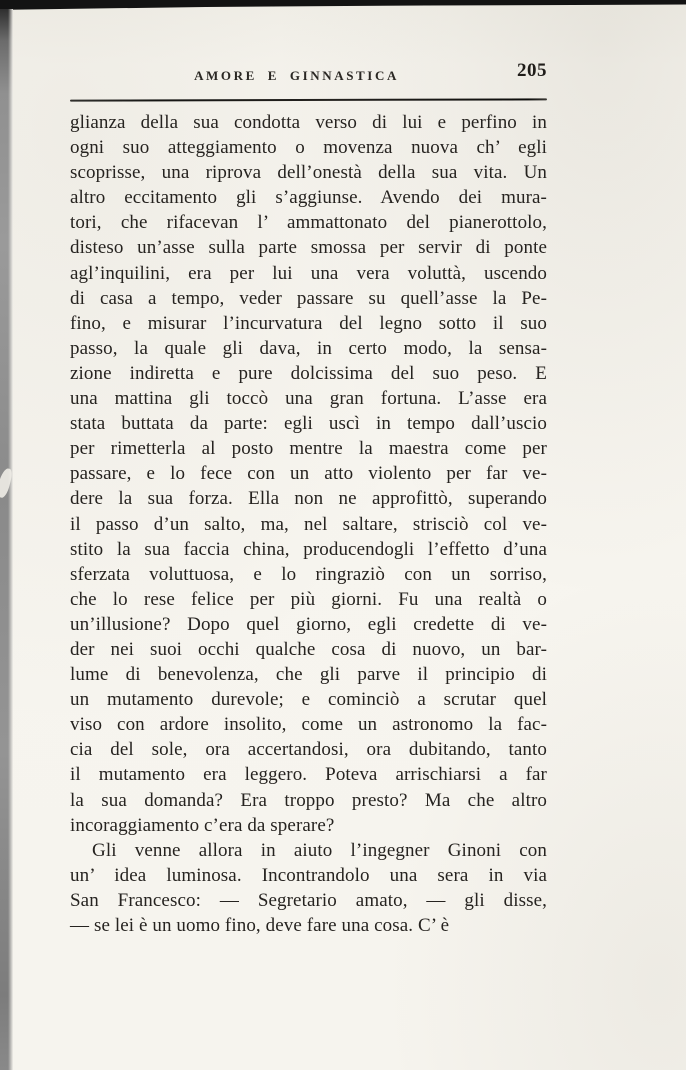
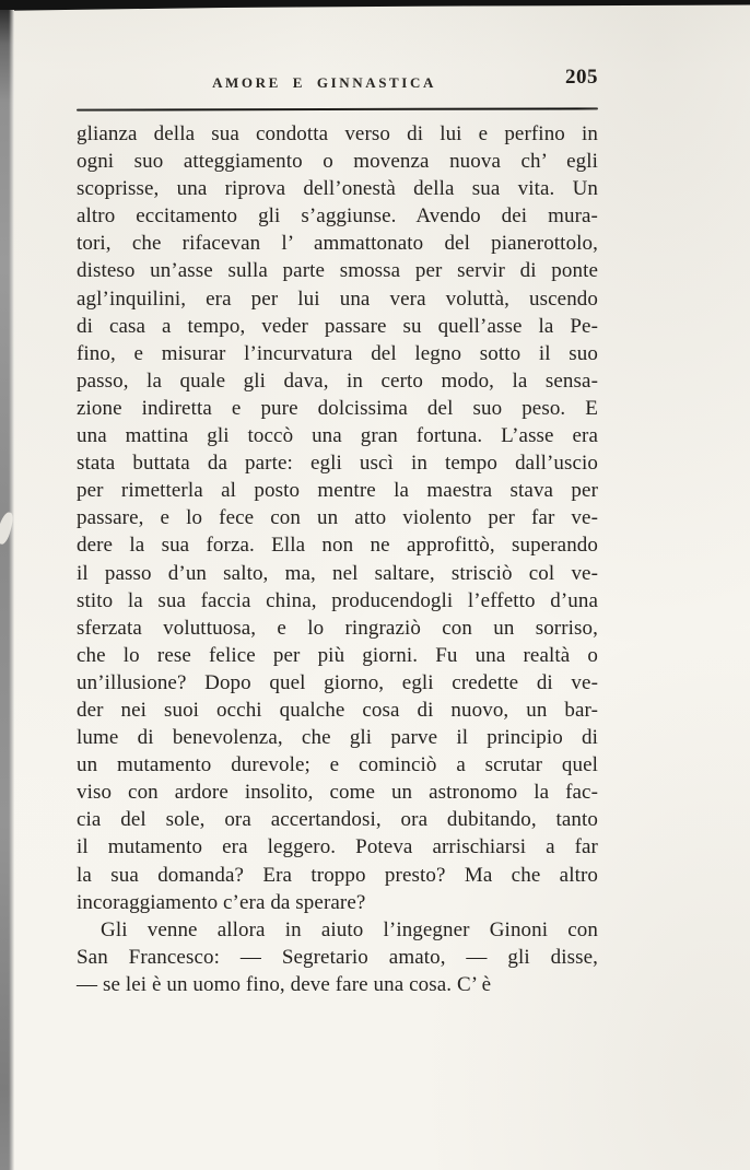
  AMORE E GINNASTICA
  205
  glianza della sua condotta verso di lui e perfino in
  ogni suo atteggiamento o movenza nuova ch’ egli
  scoprisse, una riprova dell’onestà della sua vita. Un
  altro eccitamento gli s’aggiunse. Avendo dei mura-
  tori, che rifacevan l’ ammattonato del pianerottolo,
  disteso un’asse sulla parte smossa per servir di ponte
  agl’inquilini, era per lui una vera voluttà, uscendo
  di casa a tempo, veder passare su quell’asse la Pe-
  fino, e misurar l’incurvatura del legno sotto il suo
  passo, la quale gli dava, in certo modo, la sensa-
  zione indiretta e pure dolcissima del suo peso. E
  una mattina gli toccò una gran fortuna. L’asse era
  stata buttata da parte: egli uscì in tempo dall’uscio
- per rimetterla al posto mentre la maestra come per
+ per rimetterla al posto mentre la maestra stava per
  passare, e lo fece con un atto violento per far ve-
  dere la sua forza. Ella non ne approfittò, superando
  il passo d’un salto, ma, nel saltare, strisciò col ve-
  stito la sua faccia china, producendogli l’effetto d’una
  sferzata voluttuosa, e lo ringraziò con un sorriso,
  che lo rese felice per più giorni. Fu una realtà o
  un’illusione? Dopo quel giorno, egli credette di ve-
  der nei suoi occhi qualche cosa di nuovo, un bar-
  lume di benevolenza, che gli parve il principio di
  un mutamento durevole; e cominciò a scrutar quel
  viso con ardore insolito, come un astronomo la fac-
  cia del sole, ora accertandosi, ora dubitando, tanto
  il mutamento era leggero. Poteva arrischiarsi a far
  la sua domanda? Era troppo presto? Ma che altro
  incoraggiamento c’era da sperare?
  Gli venne allora in aiuto l’ingegner Ginoni con
- un’ idea luminosa. Incontrandolo una sera in via
  San Francesco: — Segretario amato, — gli disse,
  — se lei è un uomo fino, deve fare una cosa. C’ è
